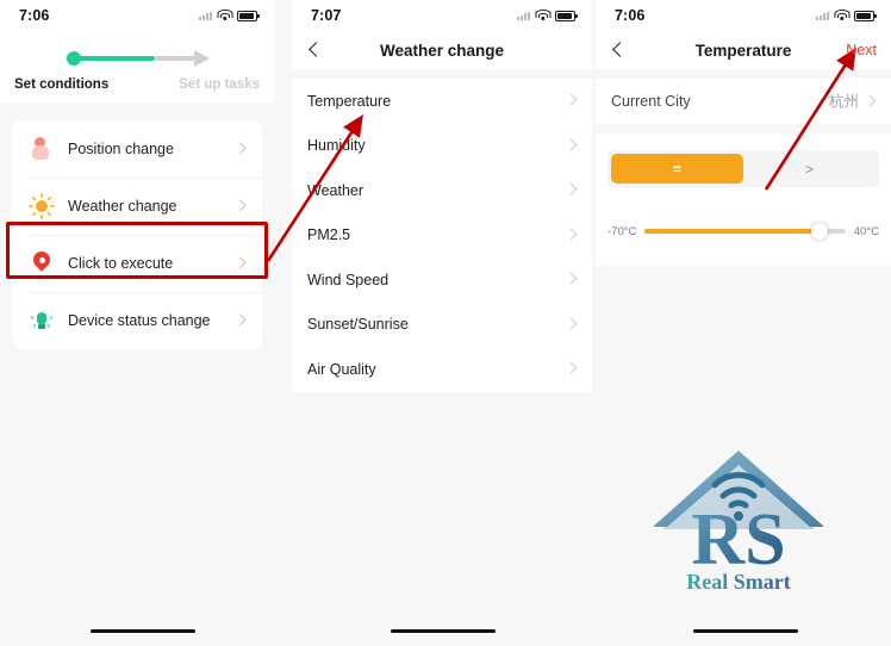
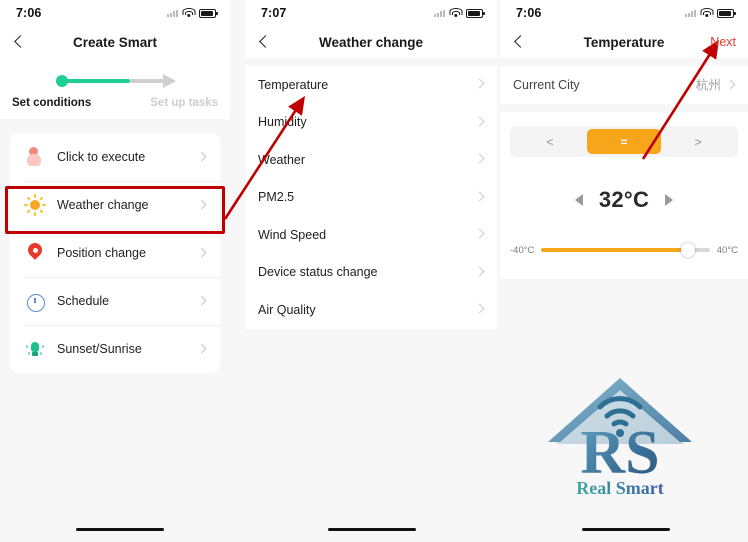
  7:06
+ Create Smart
  Set conditions
  Set up tasks
- Position change
+ Click to execute
  Weather change
- Click to execute
+ Position change
+ Schedule
- Device status change
+ Sunset/Sunrise
  7:07
  Weather change
  Temperature
  Humidity
  eather
  PM2.5
  Wind Speed
- Sunset/Sunrise
+ Device status change
  Air Quality
  7:06
  Temperature
  Next
  Current City
  杭州
+ <
  =
  >
+ 32°C
- -70°C
+ -40°C
  40°C
  RS
  Real Smart
